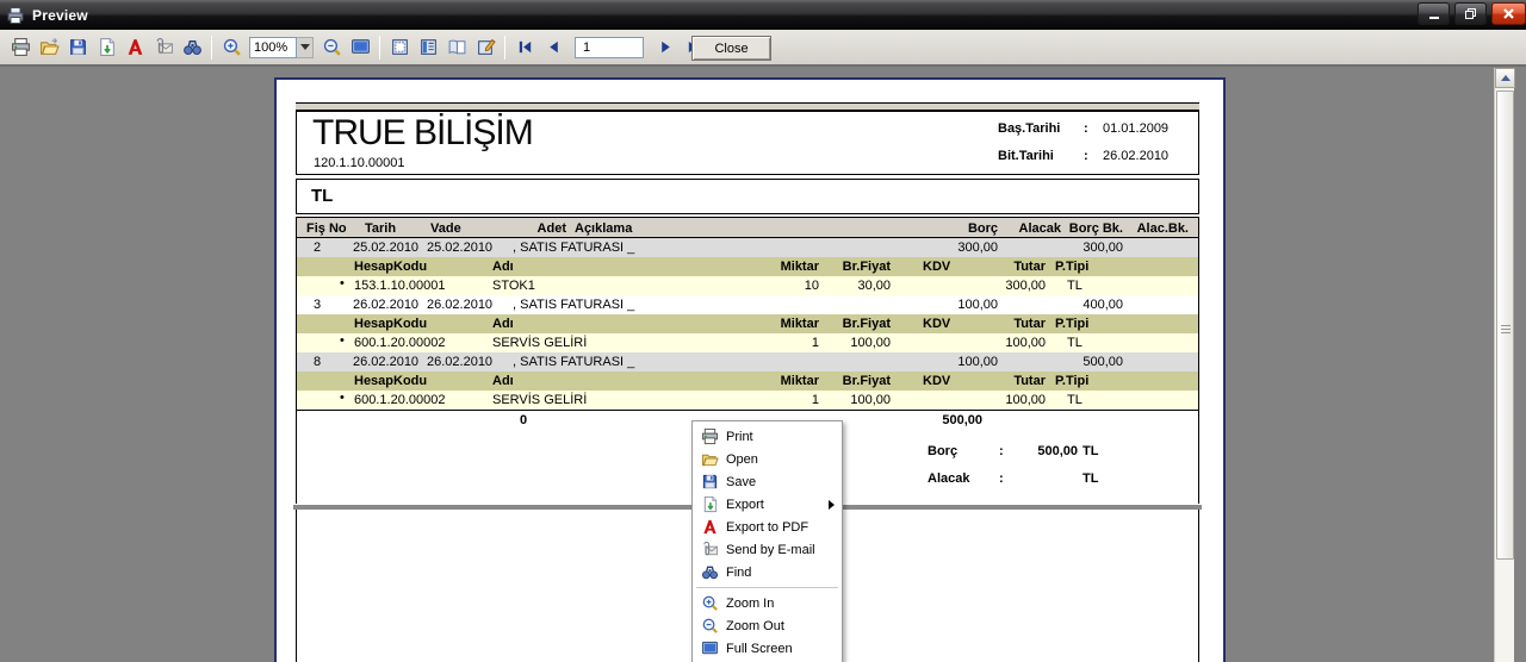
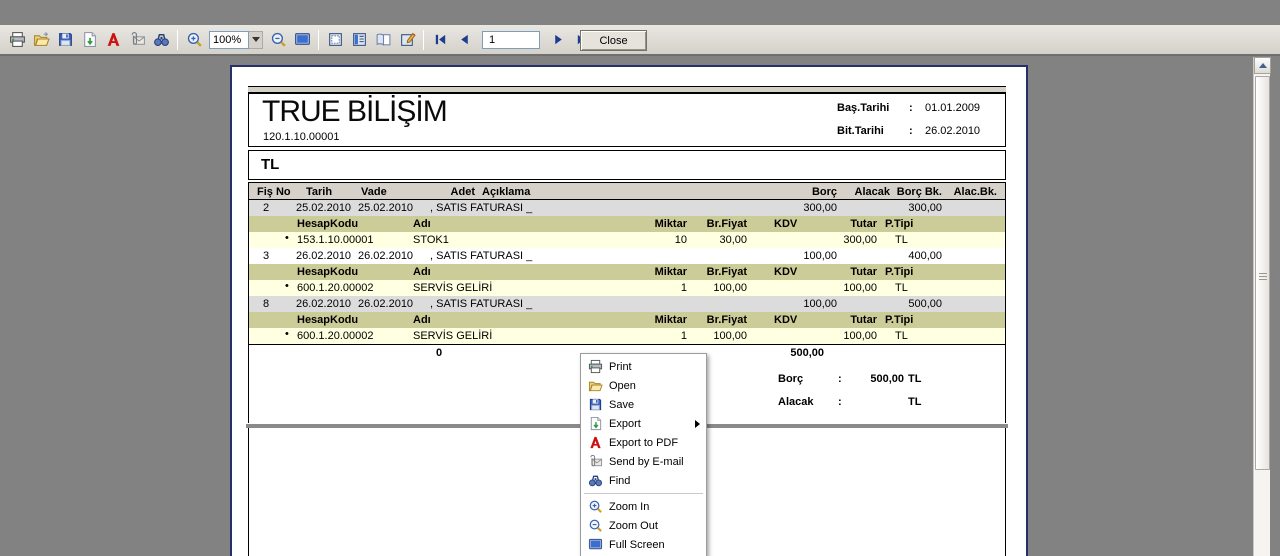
- Preview
  100%
  1
  Close
  TRUE BİLİŞİM
  120.1.10.00001
  Baş.Tarihi
  :
  01.01.2009
  Bit.Tarihi
  :
  26.02.2010
  TL
  Fiş No
  Tarih
  Vade
  Adet
  Açıklama
  Borç
  Alacak
  Borç Bk.
  Alac.Bk.
  2
  25.02.2010
  25.02.2010
  , SATIS FATURASI _
  300,00
  300,00
  HesapKodu
  Adı
  Miktar
  Br.Fiyat
  KDV
  Tutar
  P.Tipi
  •
  153.1.10.00001
  STOK1
  10
  30,00
  300,00
  TL
  3
  26.02.2010
  26.02.2010
  , SATIS FATURASI _
  100,00
  400,00
  HesapKodu
  Adı
  Miktar
  Br.Fiyat
  KDV
  Tutar
  P.Tipi
  •
  600.1.20.00002
  SERVİS GELİRİ
  1
  100,00
  100,00
  TL
  8
  26.02.2010
  26.02.2010
  , SATIS FATURASI _
  100,00
  500,00
  HesapKodu
  Adı
  Miktar
  Br.Fiyat
  KDV
  Tutar
  P.Tipi
  •
  600.1.20.00002
  SERVİS GELİRİ
  1
  100,00
  100,00
  TL
  0
  500,00
  Borç
  :
  500,00
  TL
  Alacak
  :
  TL
  Print
  Open
  Save
  Export
  Export to PDF
  Send by E-mail
  Find
  Zoom In
  Zoom Out
  Full Screen
